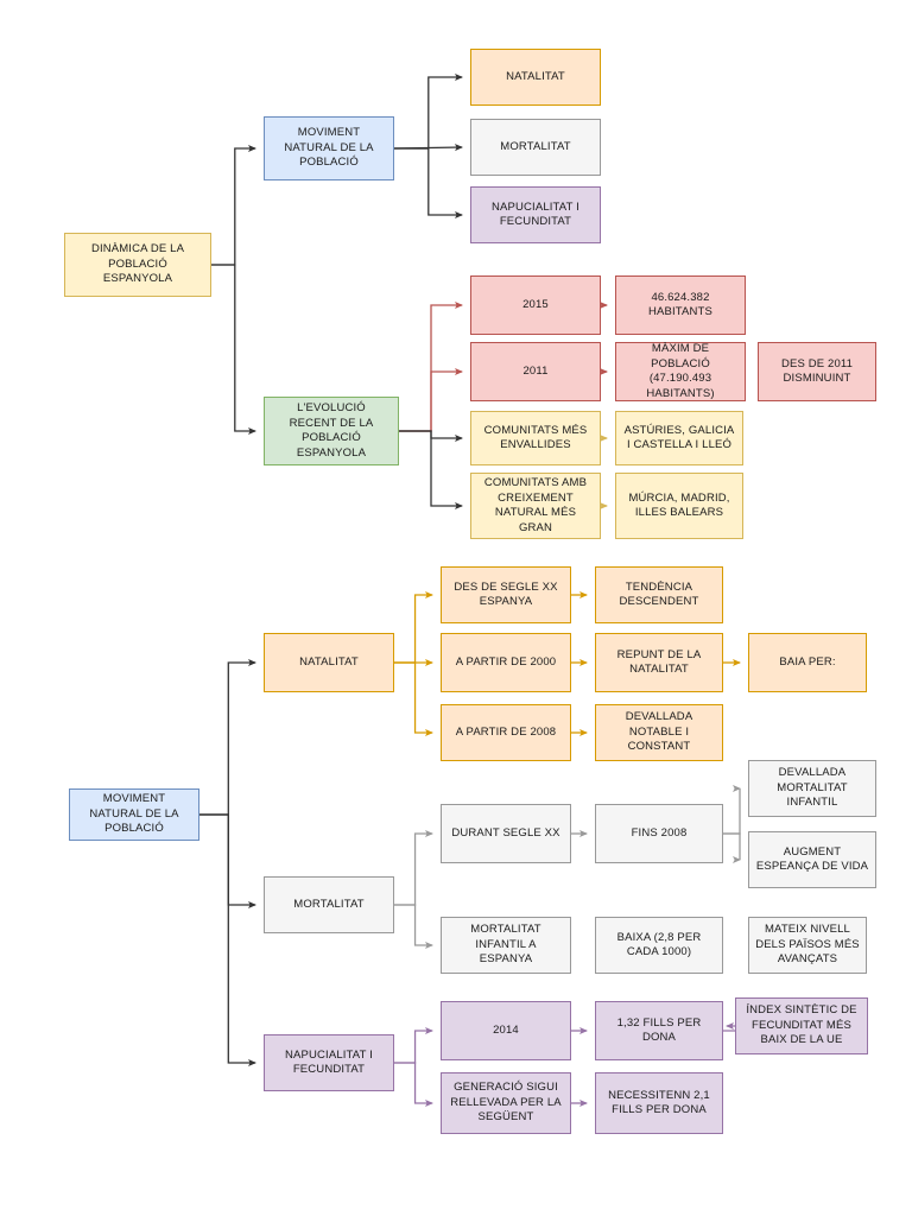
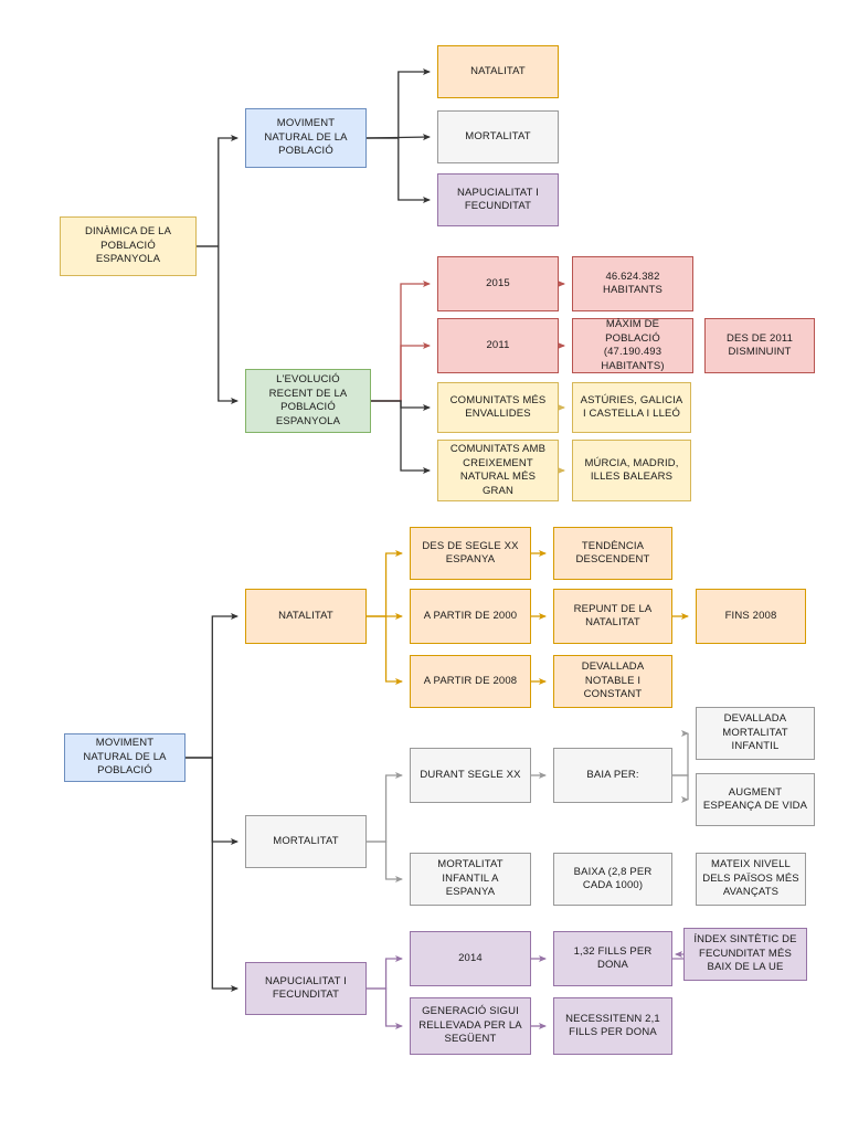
  DINÀMICA DE LA
  POBLACIÓ
  ESPANYOLA
  MOVIMENT
  NATURAL DE LA
  POBLACIÓ
  NATALITAT
  MORTALITAT
  NAPUCIALITAT I
  FECUNDITAT
  L'EVOLUCIÓ
  RECENT DE LA
  POBLACIÓ
  ESPANYOLA
  2015
  46.624.382
  HABITANTS
  2011
  MÀXIM DE
  POBLACIÓ
  (47.190.493
  HABITANTS)
  DES DE 2011
  DISMINUINT
  COMUNITATS MÉS
  ENVALLIDES
  ASTÚRIES, GALICIA
  I CASTELLA I LLEÓ
  COMUNITATS AMB
  CREIXEMENT
  NATURAL MÉS
  GRAN
  MÚRCIA, MADRID,
  ILLES BALEARS
  MOVIMENT
  NATURAL DE LA
  POBLACIÓ
  NATALITAT
  DES DE SEGLE XX
  ESPANYA
  TENDÈNCIA
  DESCENDENT
  A PARTIR DE 2000
  REPUNT DE LA
  NATALITAT
- BAIA PER:
+ FINS 2008
  A PARTIR DE 2008
  DEVALLADA
  NOTABLE I
  CONSTANT
  MORTALITAT
  DURANT SEGLE XX
- FINS 2008
+ BAIA PER:
  DEVALLADA
  MORTALITAT
  INFANTIL
  AUGMENT
  ESPEANÇA DE VIDA
  MORTALITAT
  INFANTIL A
  ESPANYA
  BAIXA (2,8 PER
  CADA 1000)
  MATEIX NIVELL
  DELS PAÏSOS MÉS
  AVANÇATS
  NAPUCIALITAT I
  FECUNDITAT
  2014
  1,32 FILLS PER
  DONA
  ÍNDEX SINTÈTIC DE
  FECUNDITAT MÉS
  BAIX DE LA UE
  GENERACIÓ SIGUI
  RELLEVADA PER LA
  SEGÜENT
  NECESSITENN 2,1
  FILLS PER DONA
